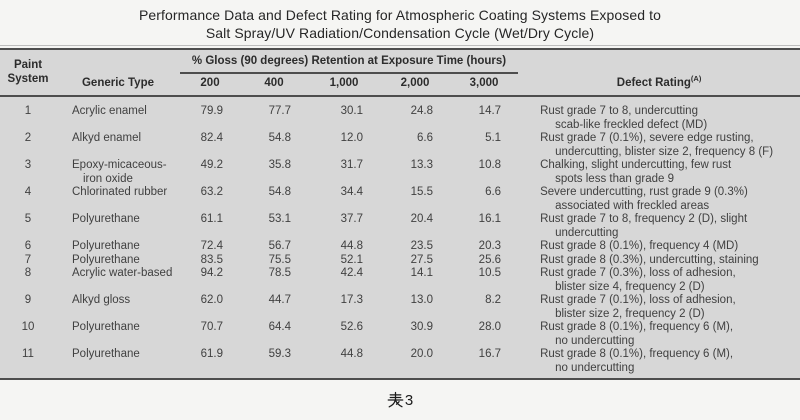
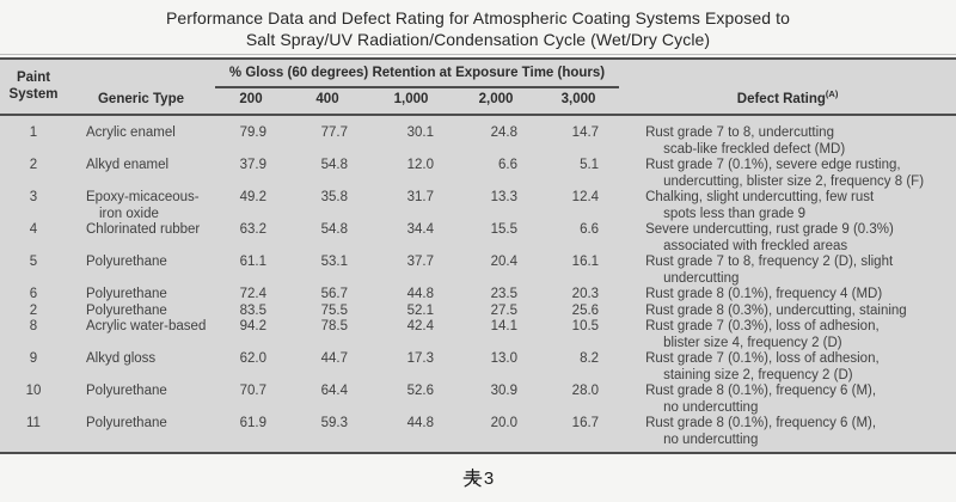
  Performance Data and Defect Rating for Atmospheric Coating Systems Exposed to
  Salt Spray/UV Radiation/Condensation Cycle (Wet/Dry Cycle)
- Paint System	Generic Type	% Gloss (90 degrees) Retention at Exposure Time (hours)	Defect Rating(A)
+ Paint System	Generic Type	% Gloss (60 degrees) Retention at Exposure Time (hours)	Defect Rating(A)
  200	400	1,000	2,000	3,000
  1	Acrylic enamel	79.9	77.7	30.1	24.8	14.7	Rust grade 7 to 8, undercutting scab-like freckled defect (MD)
- 2	Alkyd enamel	82.4	54.8	12.0	6.6	5.1	Rust grade 7 (0.1%), severe edge rusting, undercutting, blister size 2, frequency 8 (F)
+ 2	Alkyd enamel	37.9	54.8	12.0	6.6	5.1	Rust grade 7 (0.1%), severe edge rusting, undercutting, blister size 2, frequency 8 (F)
- 3	Epoxy-micaceous- iron oxide	49.2	35.8	31.7	13.3	10.8	Chalking, slight undercutting, few rust spots less than grade 9
+ 3	Epoxy-micaceous- iron oxide	49.2	35.8	31.7	13.3	12.4	Chalking, slight undercutting, few rust spots less than grade 9
  4	Chlorinated rubber	63.2	54.8	34.4	15.5	6.6	Severe undercutting, rust grade 9 (0.3%) associated with freckled areas
  5	Polyurethane	61.1	53.1	37.7	20.4	16.1	Rust grade 7 to 8, frequency 2 (D), slight undercutting
  6	Polyurethane	72.4	56.7	44.8	23.5	20.3	Rust grade 8 (0.1%), frequency 4 (MD)
- 7	Polyurethane	83.5	75.5	52.1	27.5	25.6	Rust grade 8 (0.3%), undercutting, staining
+ 2	Polyurethane	83.5	75.5	52.1	27.5	25.6	Rust grade 8 (0.3%), undercutting, staining
  8	Acrylic water-based	94.2	78.5	42.4	14.1	10.5	Rust grade 7 (0.3%), loss of adhesion, blister size 4, frequency 2 (D)
- 9	Alkyd gloss	62.0	44.7	17.3	13.0	8.2	Rust grade 7 (0.1%), loss of adhesion, blister size 2, frequency 2 (D)
+ 9	Alkyd gloss	62.0	44.7	17.3	13.0	8.2	Rust grade 7 (0.1%), loss of adhesion, staining size 2, frequency 2 (D)
  10	Polyurethane	70.7	64.4	52.6	30.9	28.0	Rust grade 8 (0.1%), frequency 6 (M), no undercutting
  11	Polyurethane	61.9	59.3	44.8	20.0	16.7	Rust grade 8 (0.1%), frequency 6 (M), no undercutting
  3
